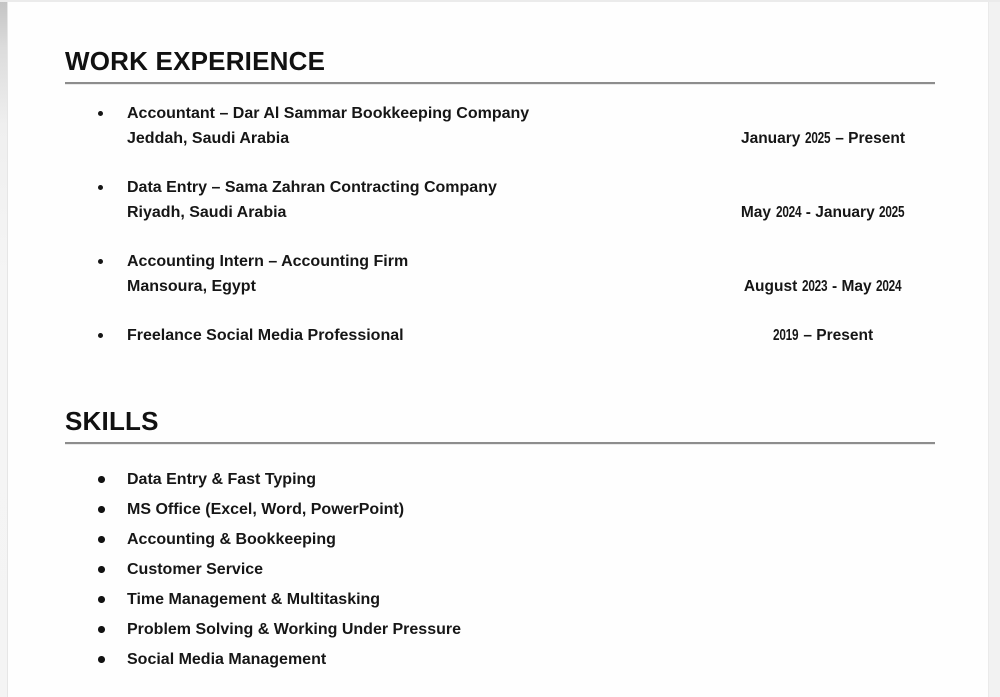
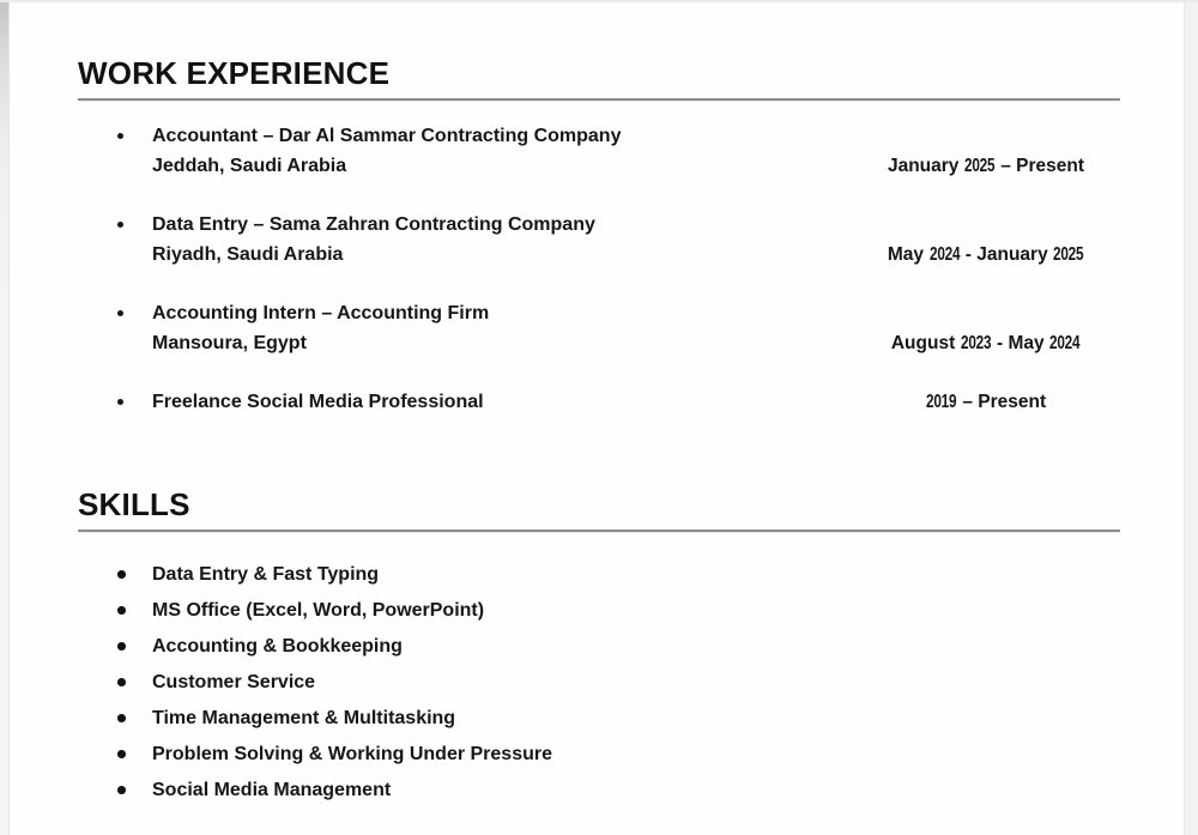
  WORK EXPERIENCE
- Accountant – Dar Al Sammar Bookkeeping Company
+ Accountant – Dar Al Sammar Contracting Company
  Jeddah, Saudi Arabia
  January 2025 – Present
  Data Entry – Sama Zahran Contracting Company
  Riyadh, Saudi Arabia
  May 2024 - January 2025
  Accounting Intern – Accounting Firm
  Mansoura, Egypt
  August 2023 - May 2024
  Freelance Social Media Professional
  2019 – Present
  SKILLS
  Data Entry & Fast Typing
  MS Office (Excel, Word, PowerPoint)
  Accounting & Bookkeeping
  Customer Service
  Time Management & Multitasking
  Problem Solving & Working Under Pressure
  Social Media Management
